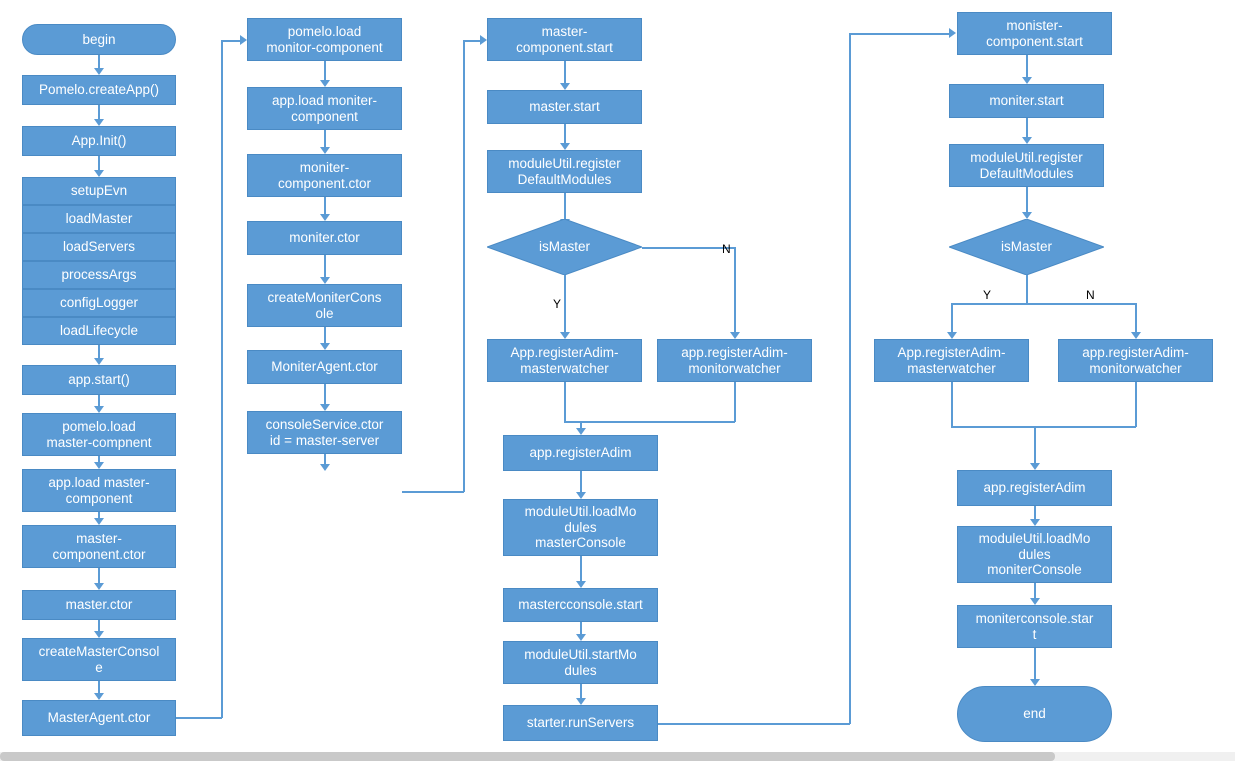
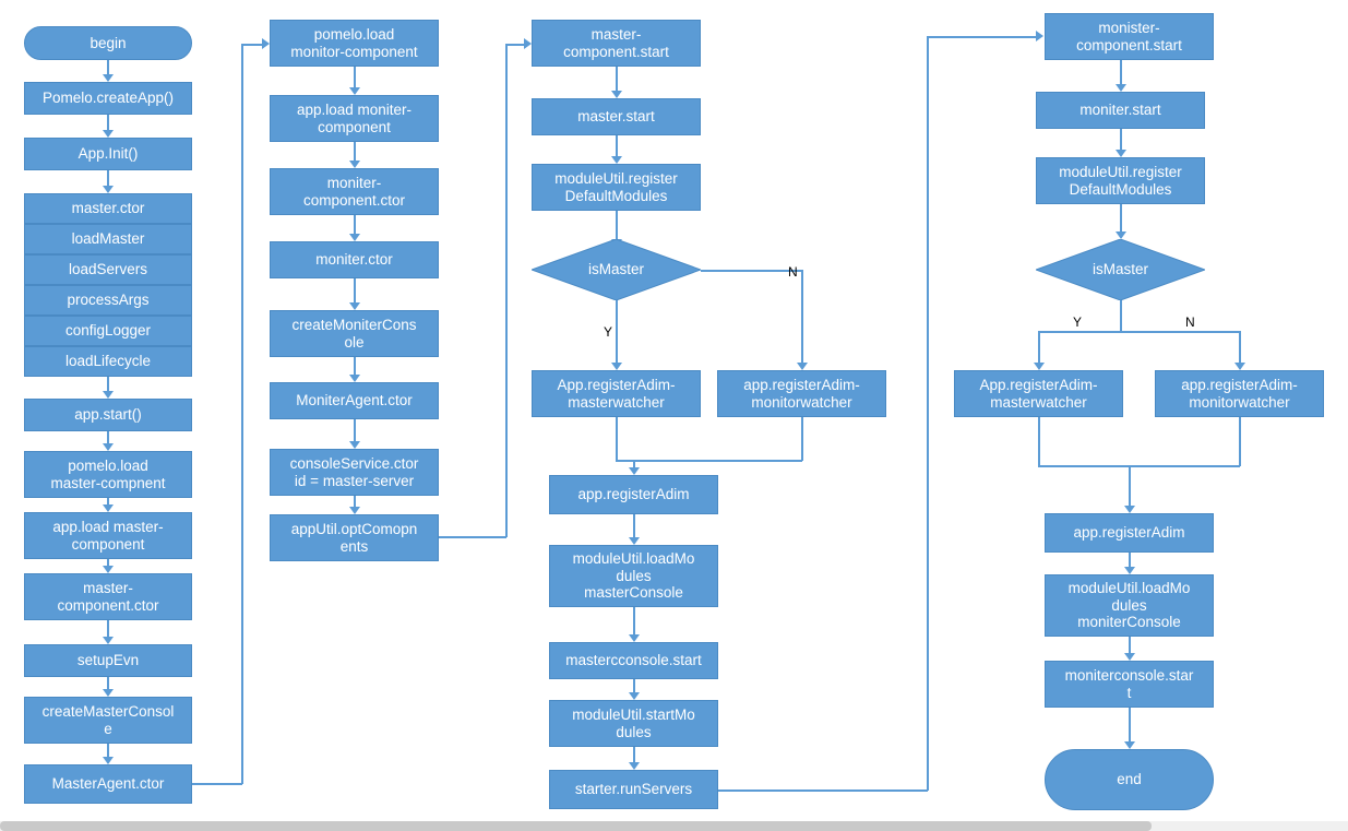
  begin
  Pomelo.createApp()
  App.Init()
- setupEvn
+ master.ctor
  loadMaster
  loadServers
  processArgs
  configLogger
  loadLifecycle
  app.start()
  pomelo.load
  master-compnent
  app.load master-
  component
  master-
  component.ctor
- master.ctor
+ setupEvn
  createMasterConsol
  e
  MasterAgent.ctor
  pomelo.load
  monitor-component
  app.load moniter-
  component
  moniter-
  component.ctor
  moniter.ctor
  createMoniterCons
  ole
  MoniterAgent.ctor
  consoleService.ctor
  id = master-server
+ appUtil.optComopn
+ ents
  master-
  component.start
  master.start
  moduleUtil.register
  DefaultModules
  isMaster
  App.registerAdim-
  masterwatcher
  app.registerAdim-
  monitorwatcher
  app.registerAdim
  moduleUtil.loadMo
  dules
  masterConsole
  mastercconsole.start
  moduleUtil.startMo
  dules
  starter.runServers
  monister-
  component.start
  moniter.start
  moduleUtil.register
  DefaultModules
  isMaster
  App.registerAdim-
  masterwatcher
  app.registerAdim-
  monitorwatcher
  app.registerAdim
  moduleUtil.loadMo
  dules
  moniterConsole
  moniterconsole.star
  t
  end
  N
  Y
  Y
  N
